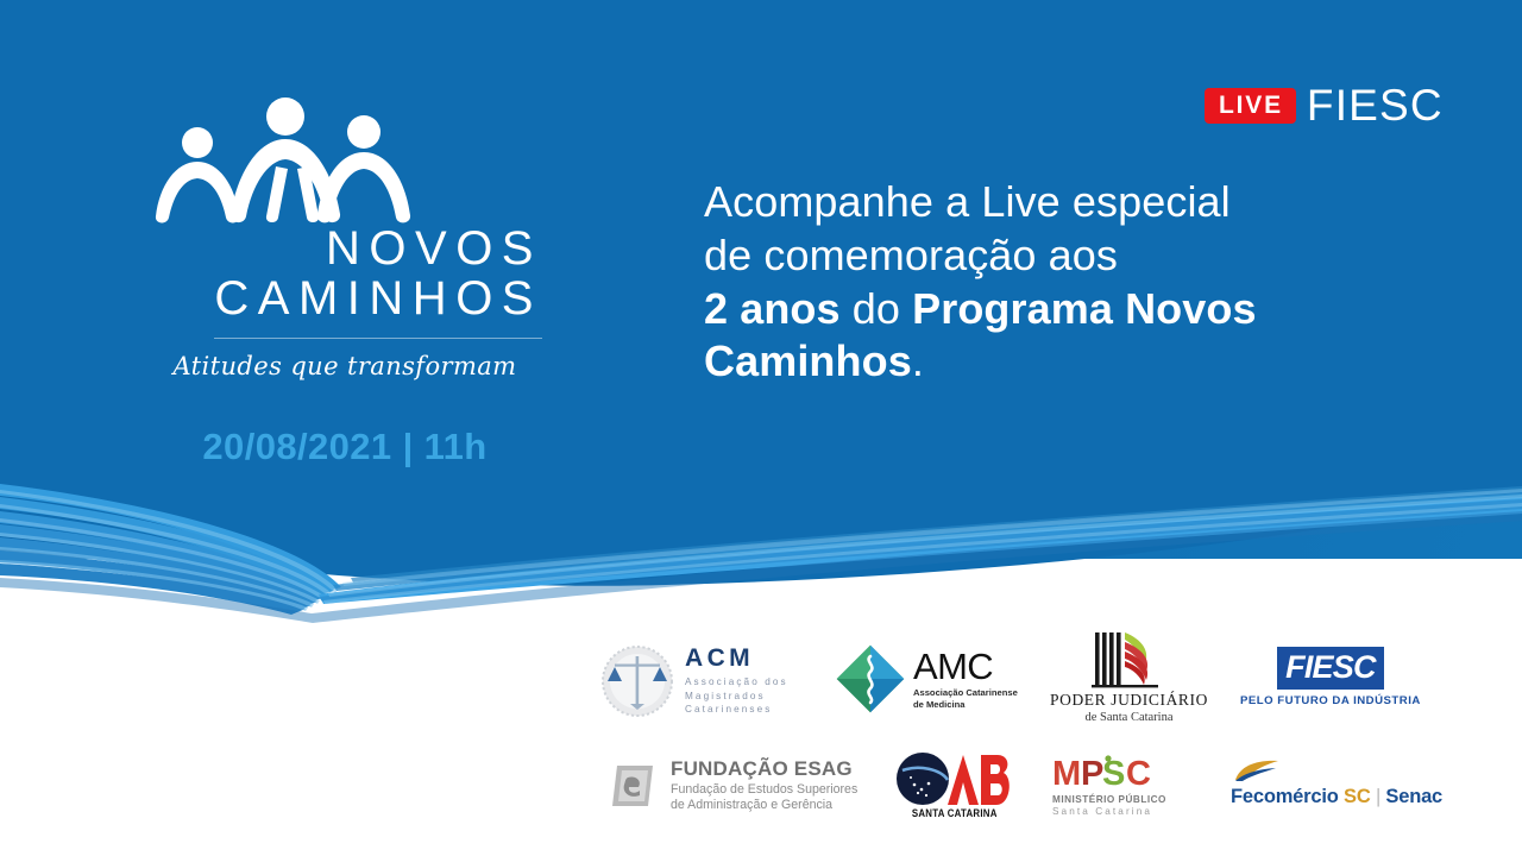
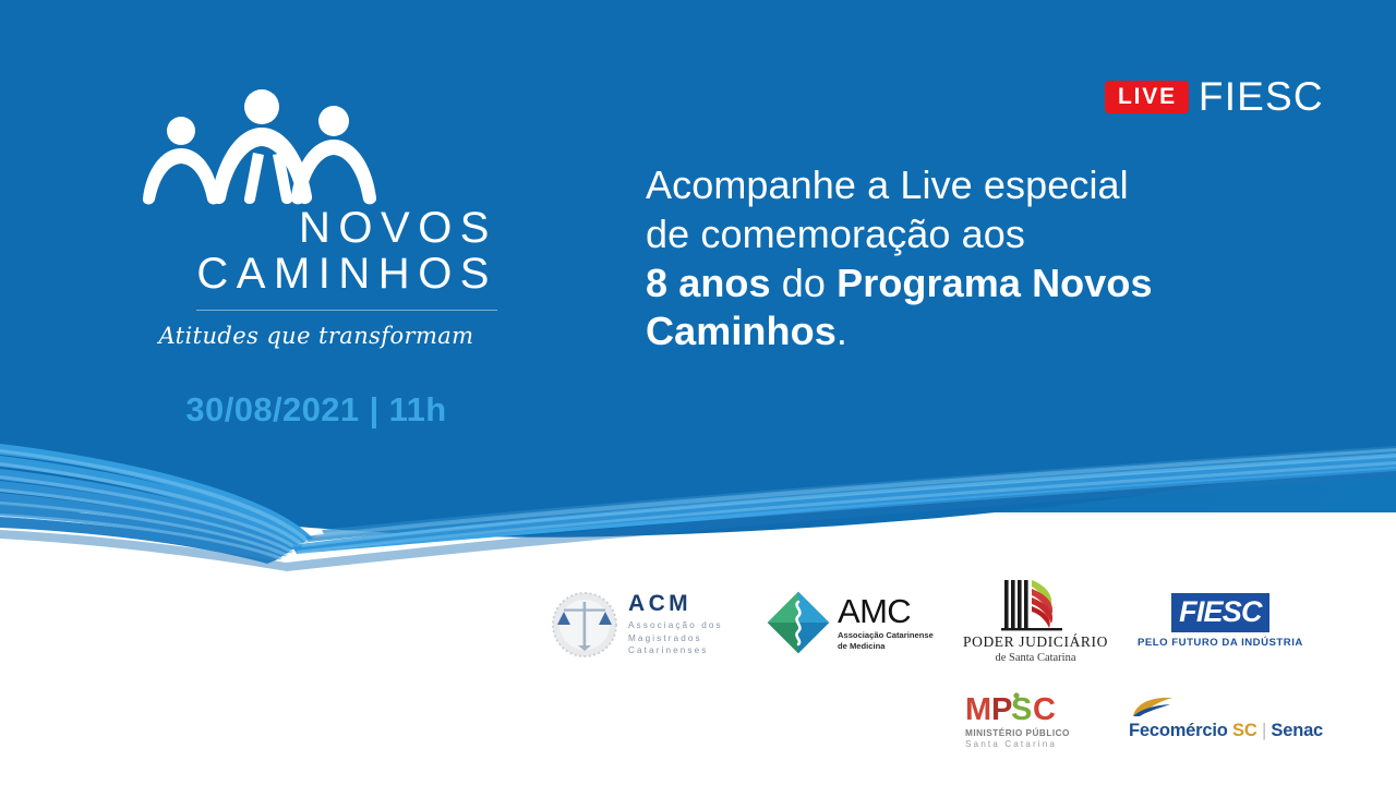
  LIVE
  FIESC
  NOVOS
  CAMINHOS
  Atitudes que transformam
- 20/08/2021 | 11h
+ 30/08/2021 | 11h
  Acompanhe a Live especial
  de comemoração aos
- 2 anos do Programa Novos Caminhos.
+ 8 anos do Programa Novos Caminhos.
  ACM
  Associação dos
  Magistrados
  Catarinenses
  AMC
  Associação Catarinense
  de Medicina
  PODER JUDICIÁRIO
  de Santa Catarina
  FIESC
  PELO FUTURO DA INDÚSTRIA
- FUNDAÇÃO ESAG
- Fundação de Estudos Superiores
- de Administração e Gerência
- SANTA CATARINA
  M
  P
  S
  C
  MINISTÉRIO PÚBLICO
  Santa Catarina
  Fecomércio SC | Senac
